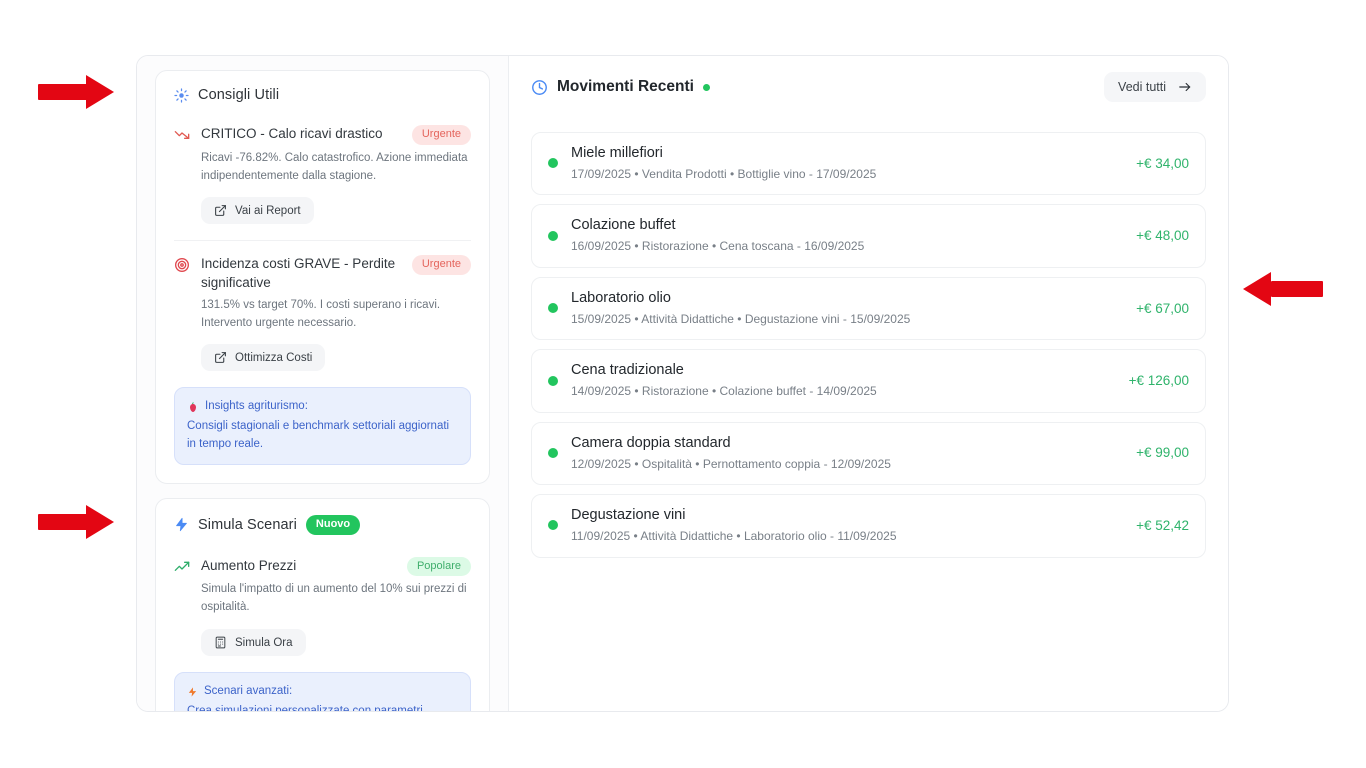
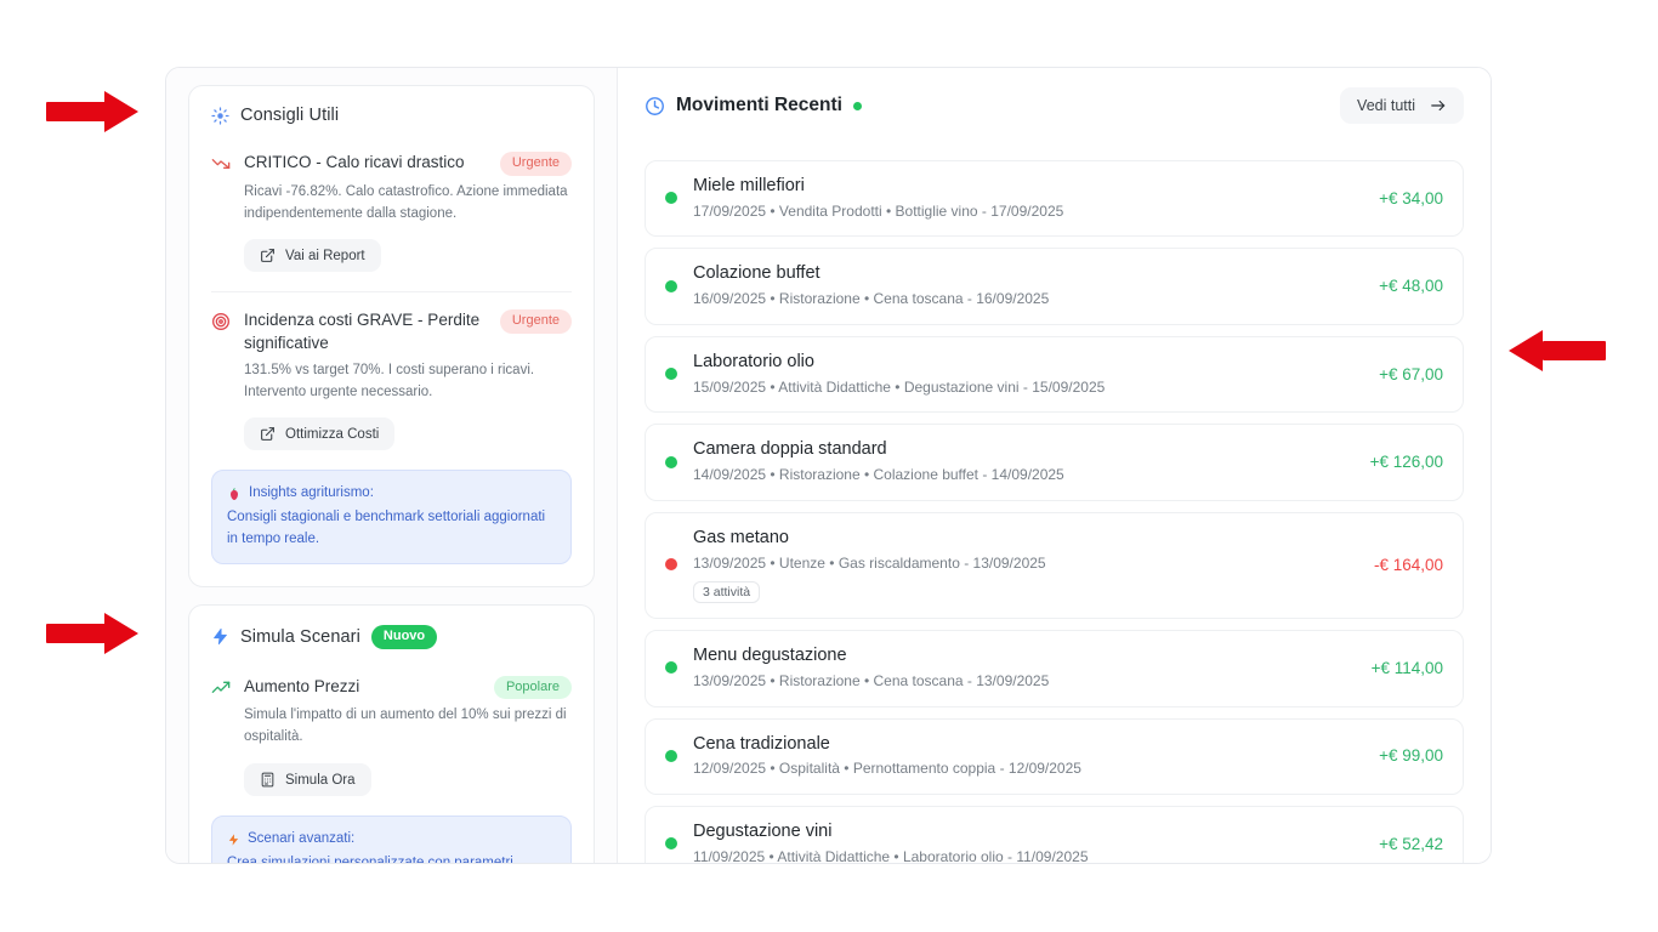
  Consigli Utili
  CRITICO - Calo ricavi drastico
  Urgente
  Ricavi -76.82%. Calo catastrofico. Azione immediata indipendentemente dalla stagione.
  Vai ai Report
  Incidenza costi GRAVE - Perdite significative
  Urgente
  131.5% vs target 70%. I costi superano i ricavi. Intervento urgente necessario.
  Ottimizza Costi
  Insights agriturismo:
  Consigli stagionali e benchmark settoriali aggiornati in tempo reale.
  Simula Scenari
  Nuovo
  Aumento Prezzi
  Popolare
  Simula l'impatto di un aumento del 10% sui prezzi di ospitalità.
  Simula Ora
  Scenari avanzati:
  Crea simulazioni personalizzate con parametri
  Movimenti Recenti
  Vedi tutti
  Miele millefiori
  17/09/2025 • Vendita Prodotti • Bottiglie vino - 17/09/2025
  +€ 34,00
  Colazione buffet
  16/09/2025 • Ristorazione • Cena toscana - 16/09/2025
  +€ 48,00
  Laboratorio olio
  15/09/2025 • Attività Didattiche • Degustazione vini - 15/09/2025
  +€ 67,00
- Cena tradizionale
+ Camera doppia standard
  14/09/2025 • Ristorazione • Colazione buffet - 14/09/2025
  +€ 126,00
+ Gas metano
+ 13/09/2025 • Utenze • Gas riscaldamento - 13/09/2025
+ 3 attività
+ -€ 164,00
+ Menu degustazione
+ 13/09/2025 • Ristorazione • Cena toscana - 13/09/2025
+ +€ 114,00
- Camera doppia standard
+ Cena tradizionale
  12/09/2025 • Ospitalità • Pernottamento coppia - 12/09/2025
  +€ 99,00
  Degustazione vini
  11/09/2025 • Attività Didattiche • Laboratorio olio - 11/09/2025
  +€ 52,42
